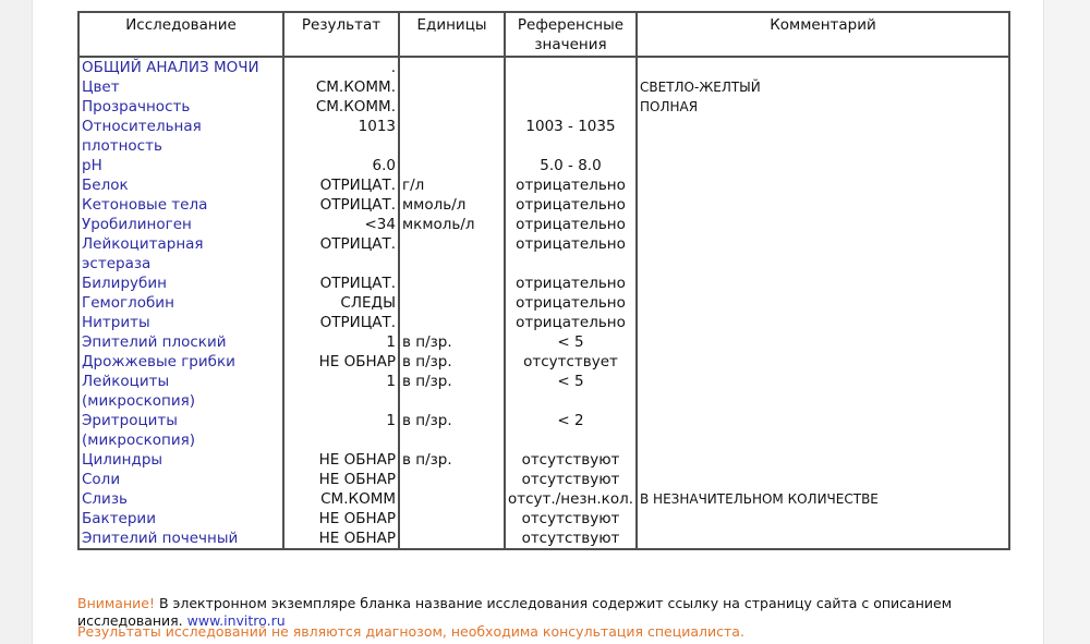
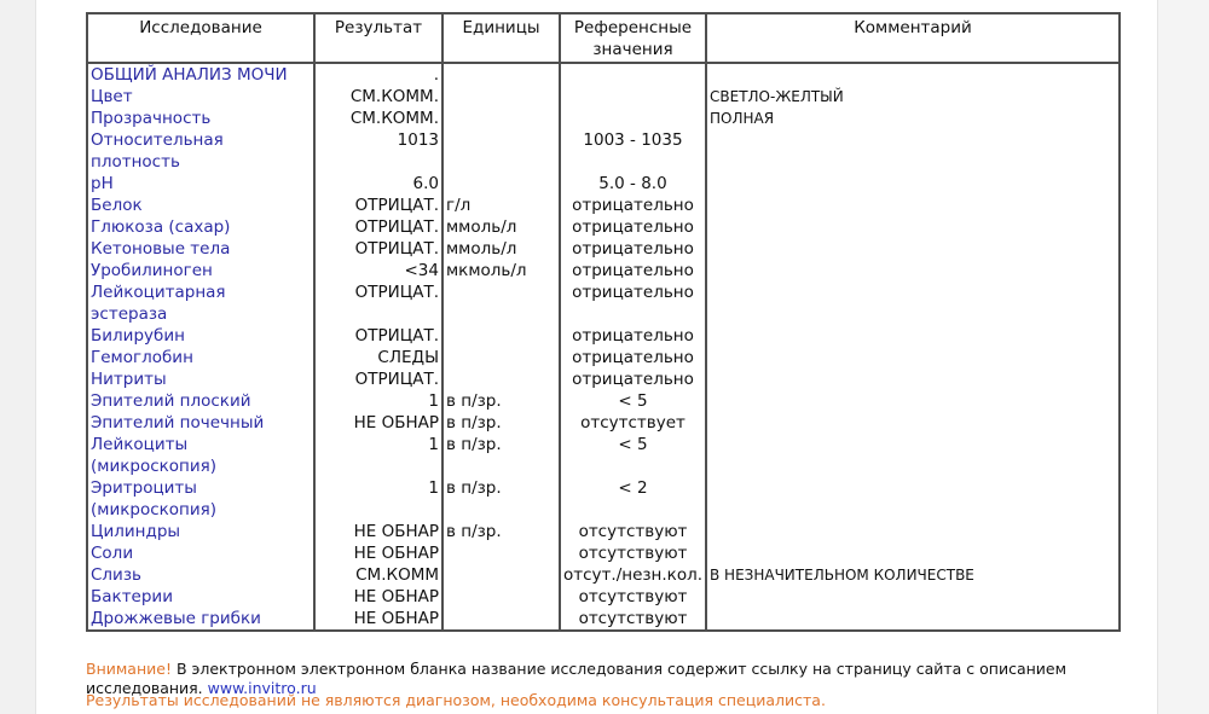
  Исследование	Результат	Единицы	Референсные значения	Комментарий
  ОБЩИЙ АНАЛИЗ МОЧИ	.
  Цвет	СМ.КОММ.			СВЕТЛО-ЖЕЛТЫЙ
  Прозрачность	СМ.КОММ.			ПОЛНАЯ
  Относительная плотность	1013		1003 - 1035
  pH	6.0		5.0 - 8.0
  Белок	ОТРИЦАТ.	г/л	отрицательно
+ Глюкоза (сахар)	ОТРИЦАТ.	ммоль/л	отрицательно
  Кетоновые тела	ОТРИЦАТ.	ммоль/л	отрицательно
  Уробилиноген	<34	мкмоль/л	отрицательно
  Лейкоцитарная эстераза	ОТРИЦАТ.		отрицательно
  Билирубин	ОТРИЦАТ.		отрицательно
  Гемоглобин	СЛЕДЫ		отрицательно
  Нитриты	ОТРИЦАТ.		отрицательно
  Эпителий плоский	1	в п/зр.	< 5
- Дрожжевые грибки	НЕ ОБНАР	в п/зр.	отсутствует
+ Эпителий почечный	НЕ ОБНАР	в п/зр.	отсутствует
  Лейкоциты (микроскопия)	1	в п/зр.	< 5
  Эритроциты (микроскопия)	1	в п/зр.	< 2
  Цилиндры	НЕ ОБНАР	в п/зр.	отсутствуют
  Соли	НЕ ОБНАР		отсутствуют
  Слизь	СМ.КОММ		отсут./незн.кол.	В НЕЗНАЧИТЕЛЬНОМ КОЛИЧЕСТВЕ
  Бактерии	НЕ ОБНАР		отсутствуют
- Эпителий почечный	НЕ ОБНАР		отсутствуют
+ Дрожжевые грибки	НЕ ОБНАР		отсутствуют
- Внимание! В электронном экземпляре бланка название исследования содержит ссылку на страницу сайта с описанием исследования. www.invitro.ru
+ Внимание! В электронном электронном бланка название исследования содержит ссылку на страницу сайта с описанием исследования. www.invitro.ru
  Результаты исследований не являются диагнозом, необходима консультация специалиста.
